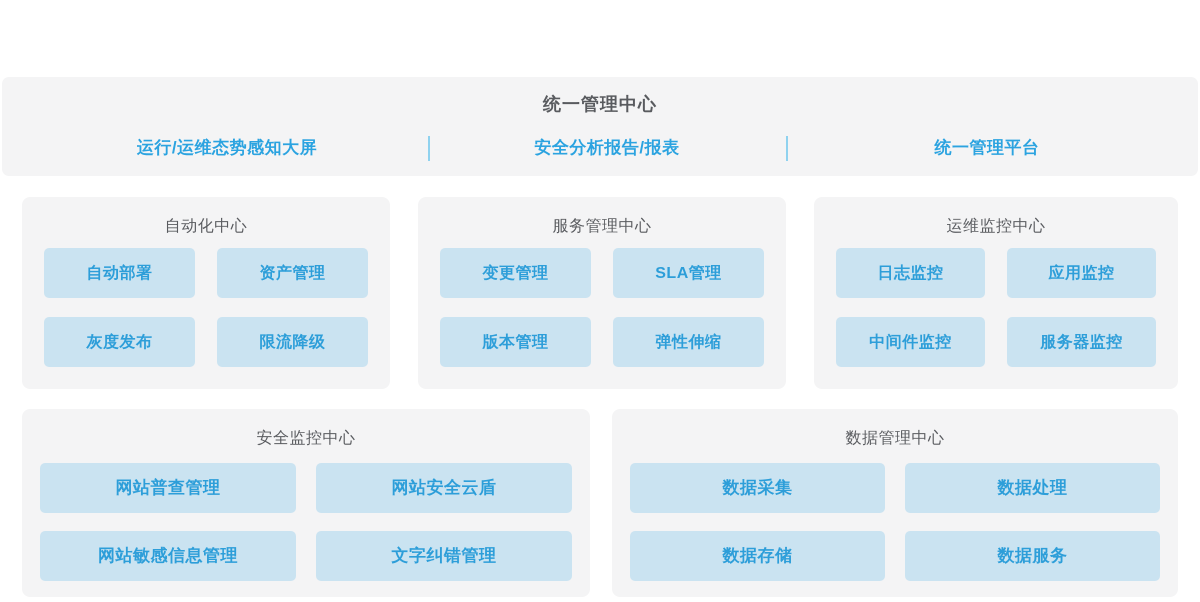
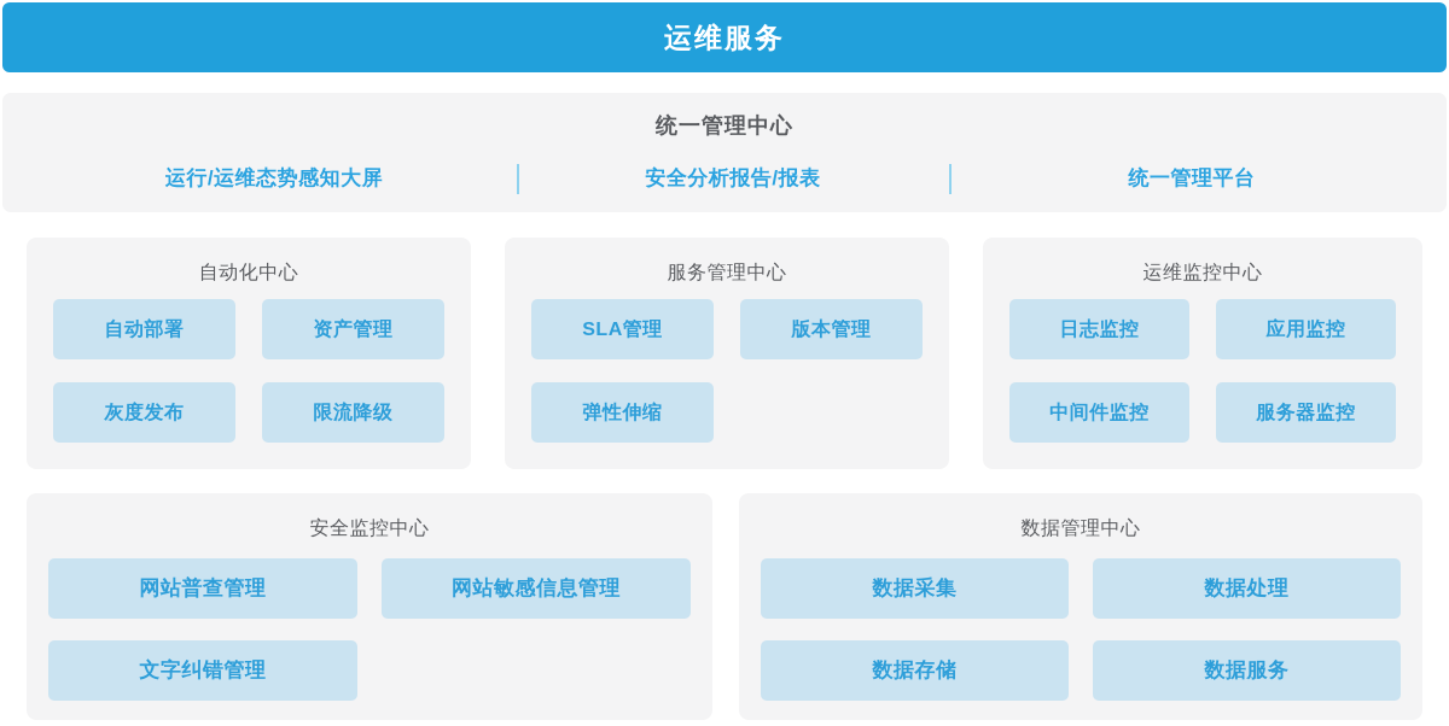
+ 运维服务
  统一管理中心
  运行/运维态势感知大屏
  安全分析报告/报表
  统一管理平台
  自动化中心
  自动部署
  资产管理
  灰度发布
  限流降级
  服务管理中心
- 变更管理
  SLA管理
  版本管理
  弹性伸缩
  运维监控中心
  日志监控
  应用监控
  中间件监控
  服务器监控
  安全监控中心
  网站普查管理
- 网站安全云盾
  网站敏感信息管理
  文字纠错管理
  数据管理中心
  数据采集
  数据处理
  数据存储
  数据服务
